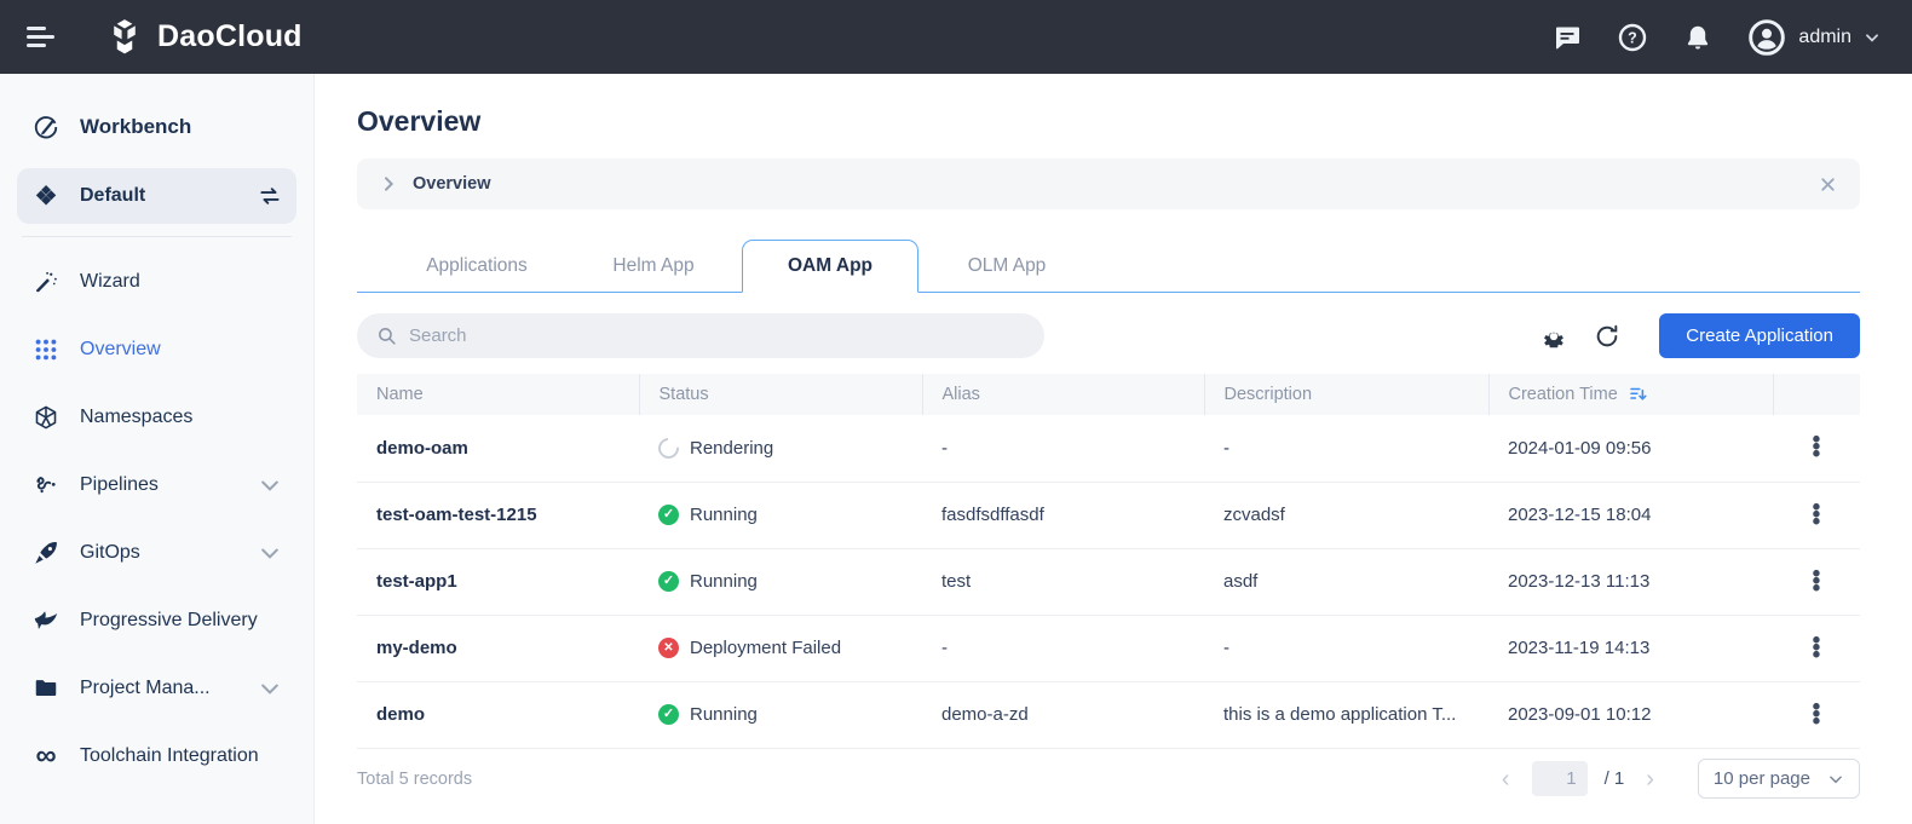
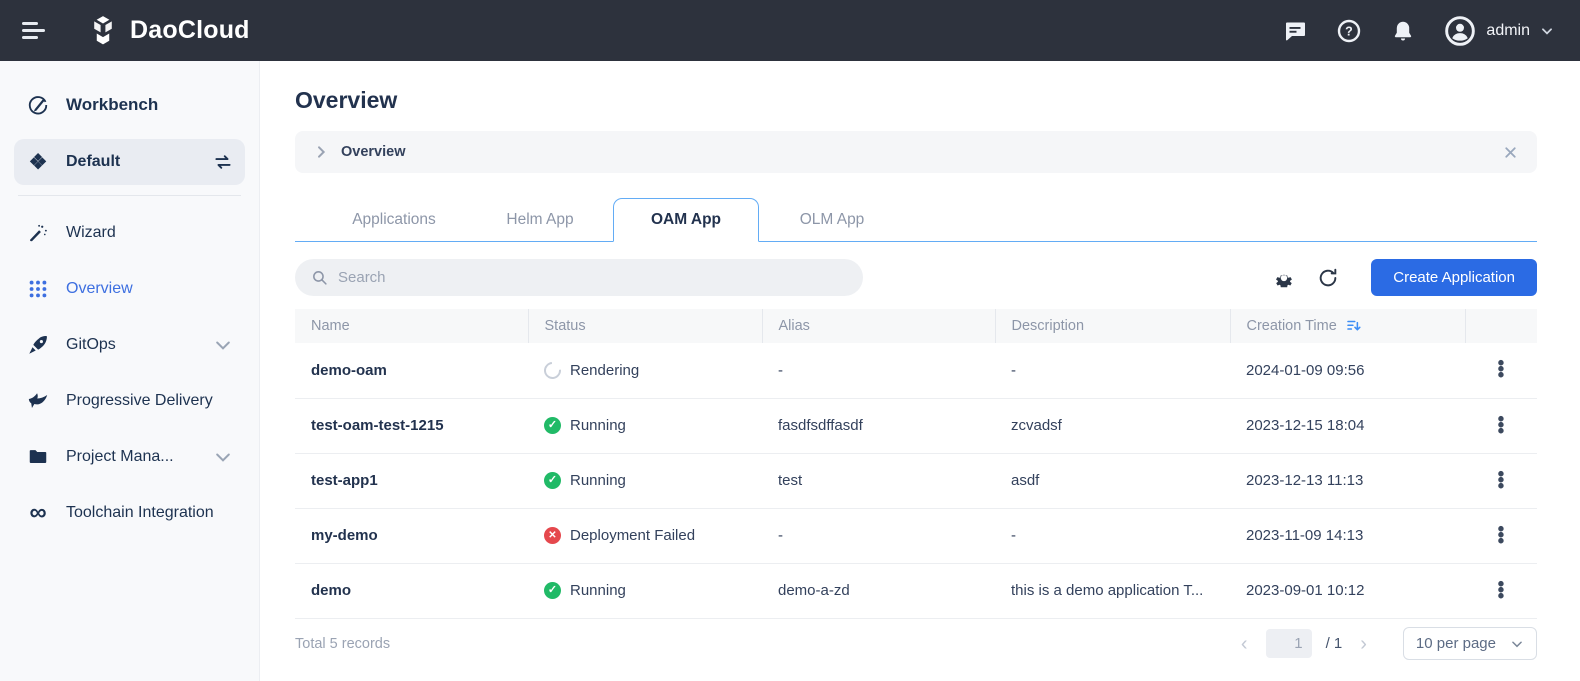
  DaoCloud
  ?
  admin
  Workbench
  ❖
  Default
  Wizard
  Overview
- Namespaces
- Pipelines
  GitOps
  Progressive Delivery
  Project Mana...
  ∞
  Toolchain Integration
  Overview
  Overview
  Applications
  Helm App
  OAM App
  OLM App
  Search
  Create Application
  Name	Status	Alias	Description	Creation Time
  demo-oam	Rendering	-	-	2024-01-09 09:56	•••
  test-oam-test-1215	Running	fasdfsdffasdf	zcvadsf	2023-12-15 18:04	•••
  test-app1	Running	test	asdf	2023-12-13 11:13	•••
- my-demo	Deployment Failed	-	-	2023-11-19 14:13	•••
+ my-demo	Deployment Failed	-	-	2023-11-09 14:13	•••
  demo	Running	demo-a-zd	this is a demo application T...	2023-09-01 10:12	•••
  Total 5 records
  ‹
  1
  / 1
  ›
  10 per page
